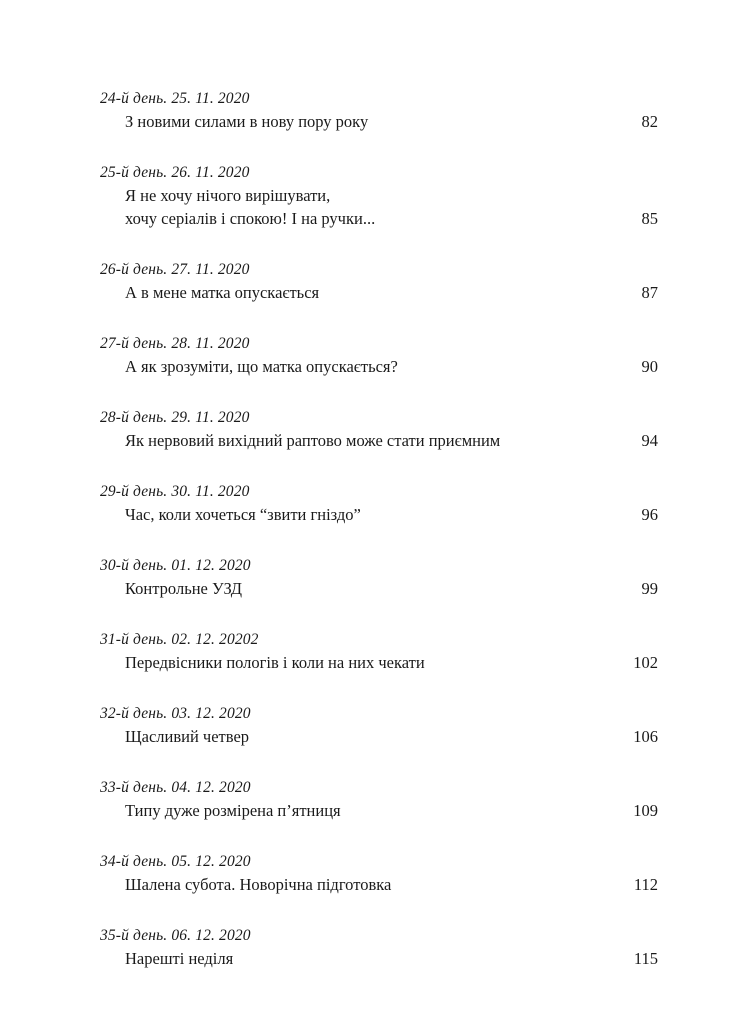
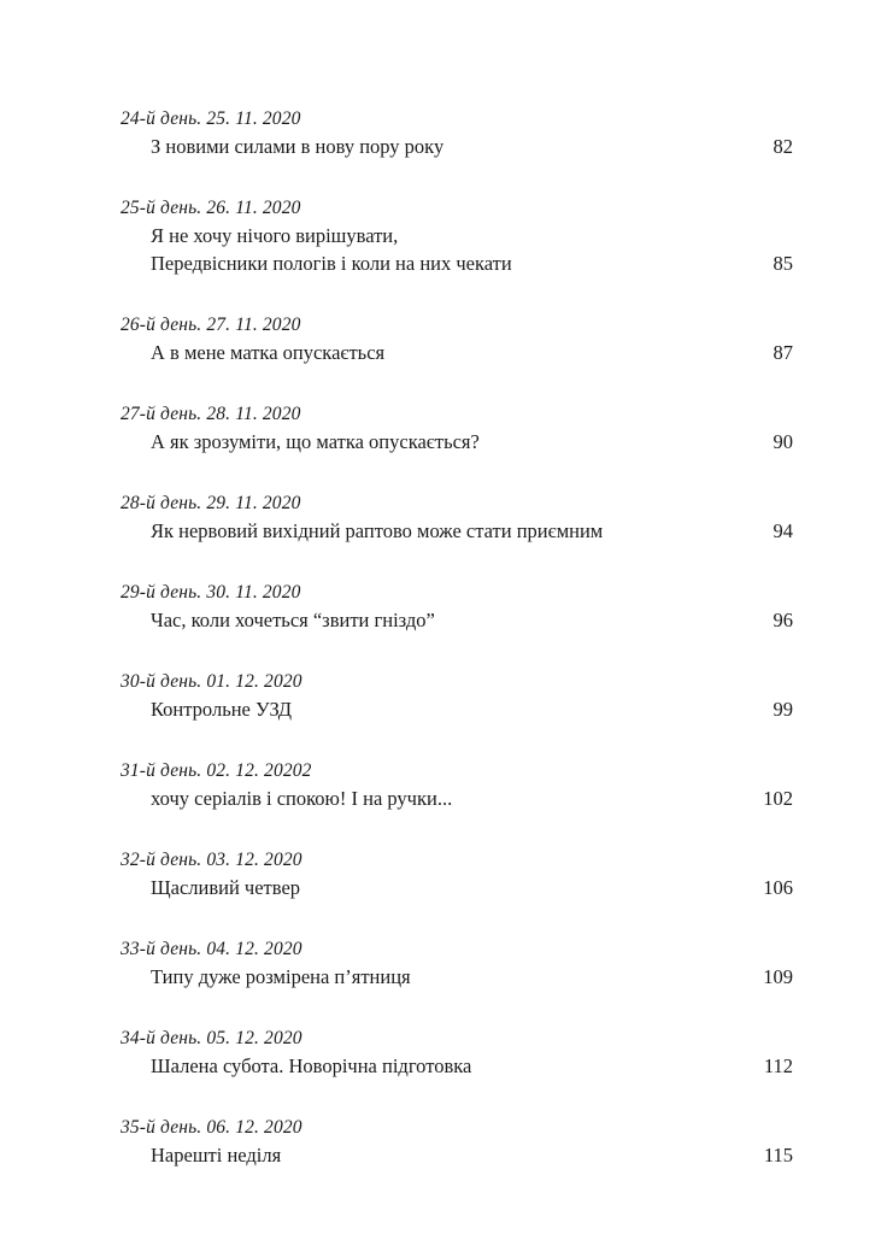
  24-й день. 25. 11. 2020
  З новими силами в нову пору року
  82
  25-й день. 26. 11. 2020
  Я не хочу нічого вирішувати,
- хочу серіалів і спокою! І на ручки...
+ Передвісники пологів і коли на них чекати
  85
  26-й день. 27. 11. 2020
  А в мене матка опускається
  87
  27-й день. 28. 11. 2020
  А як зрозуміти, що матка опускається?
  90
  28-й день. 29. 11. 2020
  Як нервовий вихідний раптово може стати приємним
  94
  29-й день. 30. 11. 2020
  Час, коли хочеться “звити гніздо”
  96
  30-й день. 01. 12. 2020
  Контрольне УЗД
  99
  31-й день. 02. 12. 20202
- Передвісники пологів і коли на них чекати
+ хочу серіалів і спокою! І на ручки...
  102
  32-й день. 03. 12. 2020
  Щасливий четвер
  106
  33-й день. 04. 12. 2020
  Типу дуже розмірена п’ятниця
  109
  34-й день. 05. 12. 2020
  Шалена субота. Новорічна підготовка
  112
  35-й день. 06. 12. 2020
  Нарешті неділя
  115
